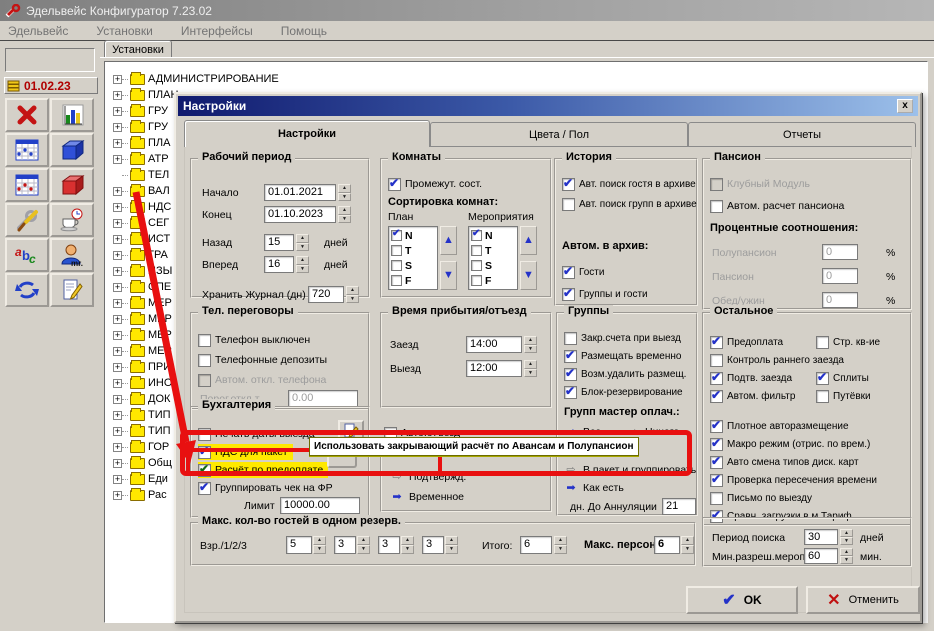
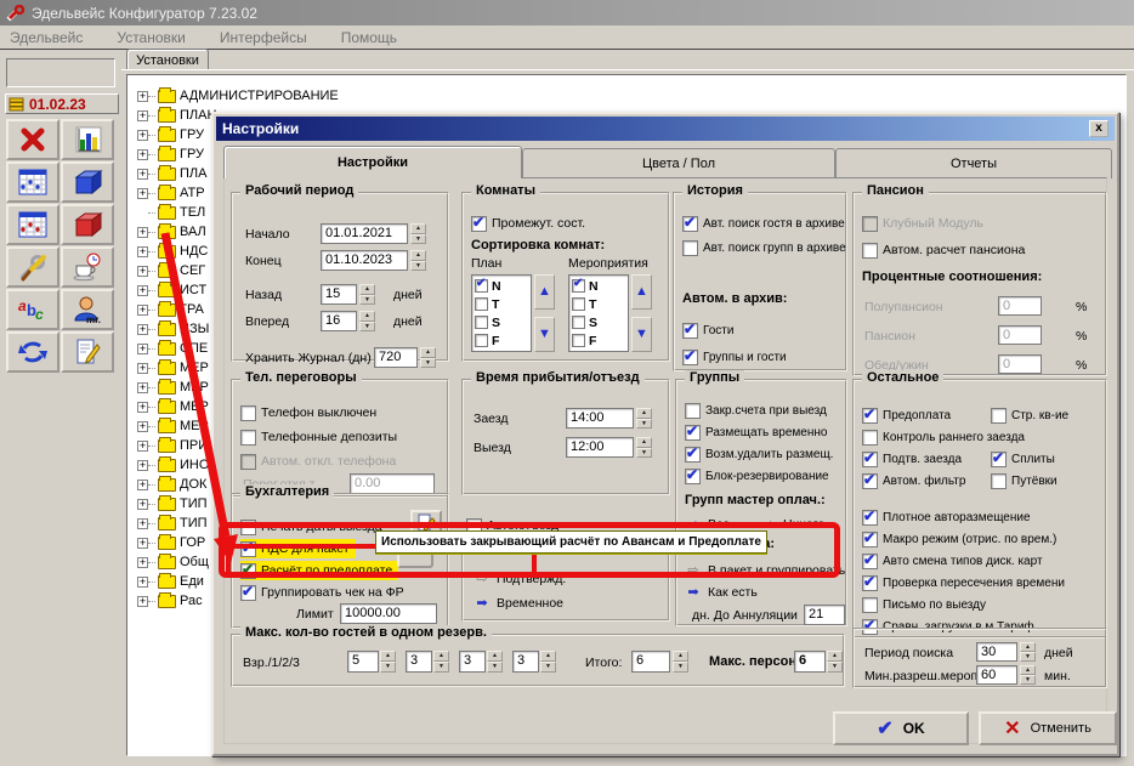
  Эдельвейс Конфигуратор 7.23.02
  Эдельвейс
  Установки
  Интерфейсы
  Помощь
  01.02.23
  a
  b
  c
  mr.
  Установки
  +
  АДМИНИСТРИРОВАНИЕ
  +
  ПЛА
  +
  ГРУ
  +
  ГРУ
  +
  ПЛА
  +
  АТР
  ТЕЛ
  +
  ВАЛ
  +
  НДС
  +
  СЕГ
  +
  ИСТ
  +
  +
  +
  +
  +
  +
  МЕР
  +
  +
  ПРИ
  +
  ИНО
  +
  ДОК
  +
  ТИП
  +
  ТИП
  +
  ГОР
  +
  Общ
  +
  Еди
  +
  Рас
  Настройки
  x
  Настройки
  Цвета / Пол
  Отчеты
  Рабочий период
  Начало
  01.01.2021
  Конец
  01.10.2023
  Назад
  15
  дней
  Вперед
  16
  дней
  Хранить Журнал (дн)
  720
  Комнаты
  Промежут. сост.
  Сортировка комнат:
  План
  Мероприятия
  N
  T
  S
  F
  ▲
  ▼
  N
  T
  S
  F
  ▲
  ▼
  История
  Авт. поиск гостя в архиве
  Авт. поиск групп в архиве
  Гости
  Группы и гости
  Автом. в архив:
  Пансион
  Клубный Модуль
  Автом. расчет пансиона
  Процентные соотношения:
  Полупансион
  0
  %
  Пансион
  0
  %
  Обед/ужин
  0
  %
  Тел. переговоры
  Телефон выключен
  Телефонные депозиты
  Автом. откл. телефона
  0.00
  Время прибытия/отъезд
  Заезд
  14:00
  Выезд
  12:00
  Авто.отъезд
  ⇨
  Подтвержд.
  ➡
  Временное
  Группы
  Закр.счета при выезд
  Размещать временно
  Возм.удалить размещ.
  Блок-резервирование
  Групп мастер оплач.:
  ➡
  Все
  ⇨
  Ничего
  ⇨
  В пакет и группировать
  ➡
  Как есть
  дн. До Аннуляции
  21
  Остальное
  Предоплата
  Стр. кв-ие
  Контроль раннего заезда
  Подтв. заезда
  Сплиты
  Автом. фильтр
  Путёвки
  Плотное авторазмещение
  Макро режим (отрис. по врем.)
  Авто смена типов диск. карт
  Проверка пересечения времени
  Письмо по выезду
  Сравн. загрузки в м.Тариф
  Бухгалтерия
  Печать даты выезда
  НДС для пакет
  Расчёт по предоплате
  Группировать чек на ФР
  Лимит
  10000.00
  Макс. кол-во гостей в одном резерв.
  Взр./1/2/3
  5
  3
  3
  3
  Итого:
  6
  Макс. персон
  6
  Период поиска
  30
  дней
  Мин.разреш.мероп
  60
  мин.
  ✔
  OK
  ✕
  Отменить
- Использовать закрывающий расчёт по Авансам и Полупансион
+ Использовать закрывающий расчёт по Авансам и Предоплате
